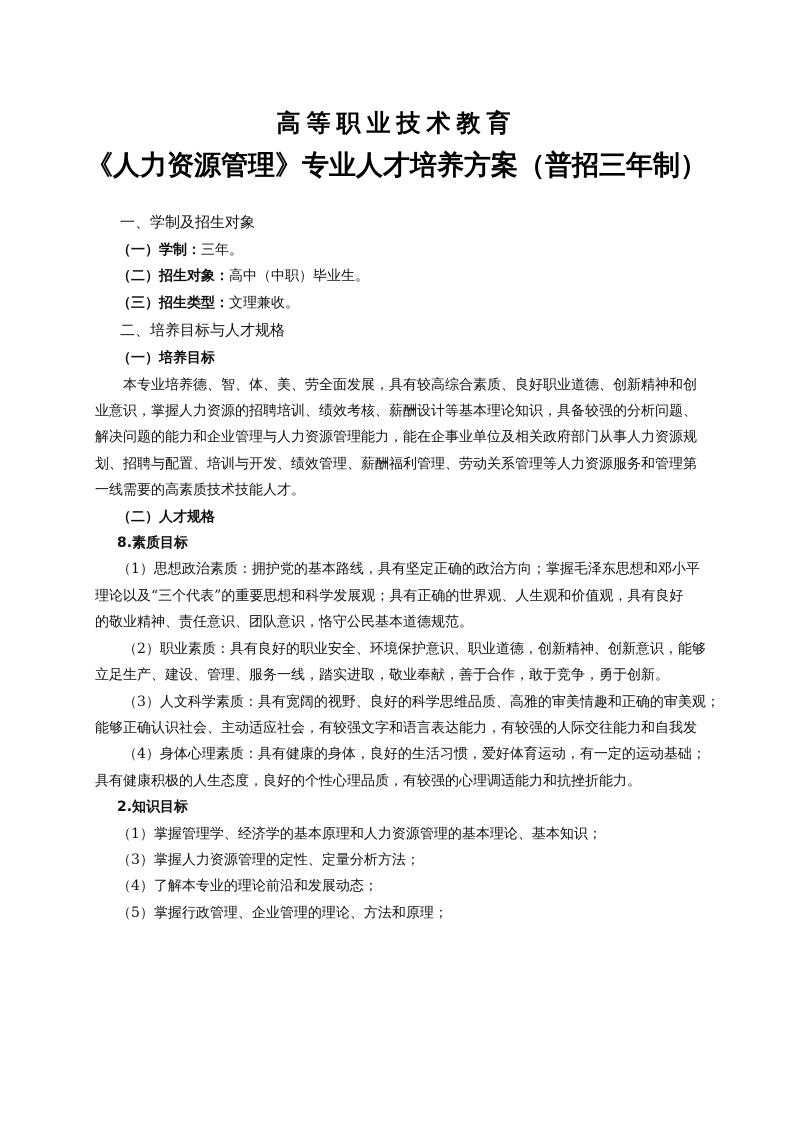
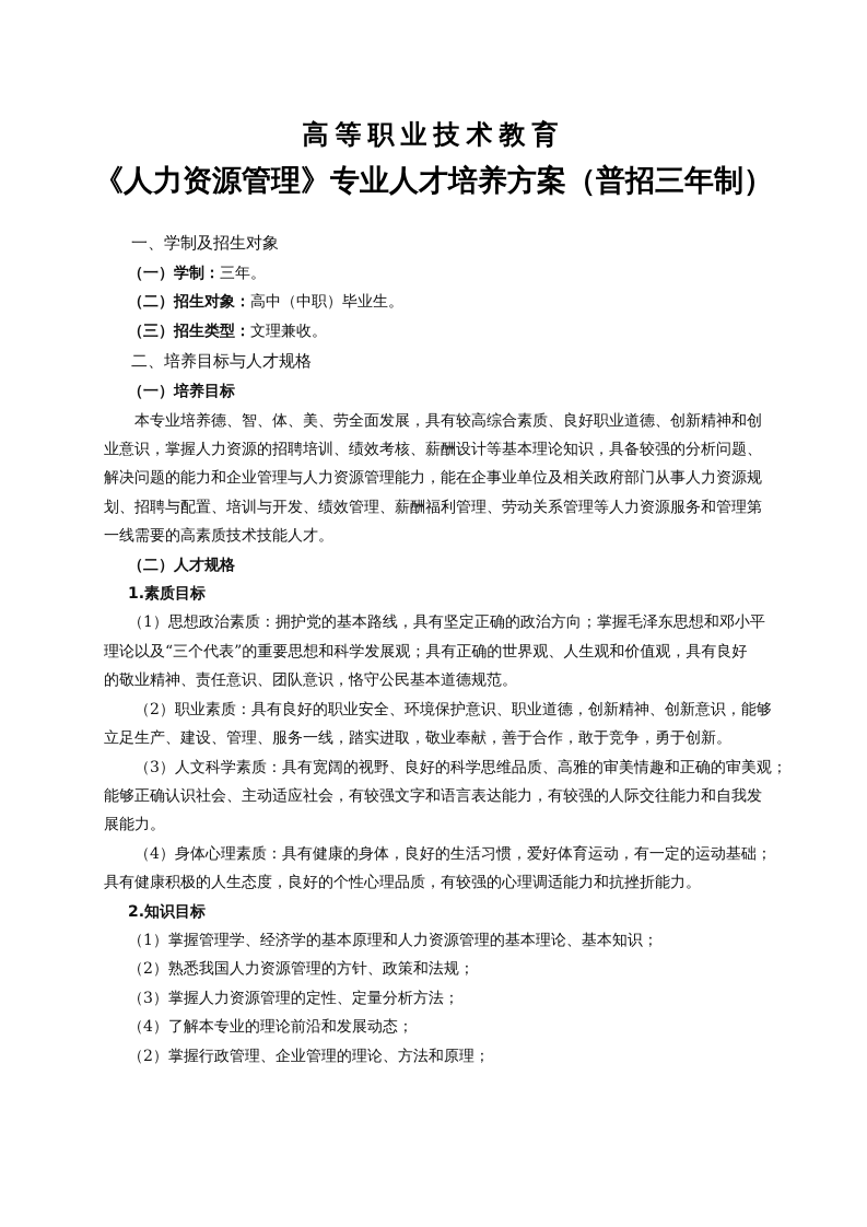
  高等职业技术教育
  《人力资源管理》专业人才培养方案（普招三年制）
  一、学制及招生对象
  （一）学制：三年。
  （二）招生对象：高中（中职）毕业生。
  （三）招生类型：文理兼收。
  二、培养目标与人才规格
  （一）培养目标
  本专业培养德、智、体、美、劳全面发展，具有较高综合素质、良好职业道德、创新精神和创
  业意识，掌握人力资源的招聘培训、绩效考核、薪酬设计等基本理论知识，具备较强的分析问题、
  解决问题的能力和企业管理与人力资源管理能力，能在企事业单位及相关政府部门从事人力资源规
  划、招聘与配置、培训与开发、绩效管理、薪酬福利管理、劳动关系管理等人力资源服务和管理第
  一线需要的高素质技术技能人才。
  （二）人才规格
- 8.素质目标
+ 1.素质目标
  （1）思想政治素质：拥护党的基本路线，具有坚定正确的政治方向；掌握毛泽东思想和邓小平
  理论以及“三个代表”的重要思想和科学发展观；具有正确的世界观、人生观和价值观，具有良好
  的敬业精神、责任意识、团队意识，恪守公民基本道德规范。
  （2）职业素质：具有良好的职业安全、环境保护意识、职业道德，创新精神、创新意识，能够
  立足生产、建设、管理、服务一线，踏实进取，敬业奉献，善于合作，敢于竞争，勇于创新。
  （3）人文科学素质：具有宽阔的视野、良好的科学思维品质、高雅的审美情趣和正确的审美观；
  能够正确认识社会、主动适应社会，有较强文字和语言表达能力，有较强的人际交往能力和自我发
+ 展能力。
  （4）身体心理素质：具有健康的身体，良好的生活习惯，爱好体育运动，有一定的运动基础；
  具有健康积极的人生态度，良好的个性心理品质，有较强的心理调适能力和抗挫折能力。
  2.知识目标
  （1）掌握管理学、经济学的基本原理和人力资源管理的基本理论、基本知识；
+ （2）熟悉我国人力资源管理的方针、政策和法规；
  （3）掌握人力资源管理的定性、定量分析方法；
  （4）了解本专业的理论前沿和发展动态；
- （5）掌握行政管理、企业管理的理论、方法和原理；
+ （2）掌握行政管理、企业管理的理论、方法和原理；
